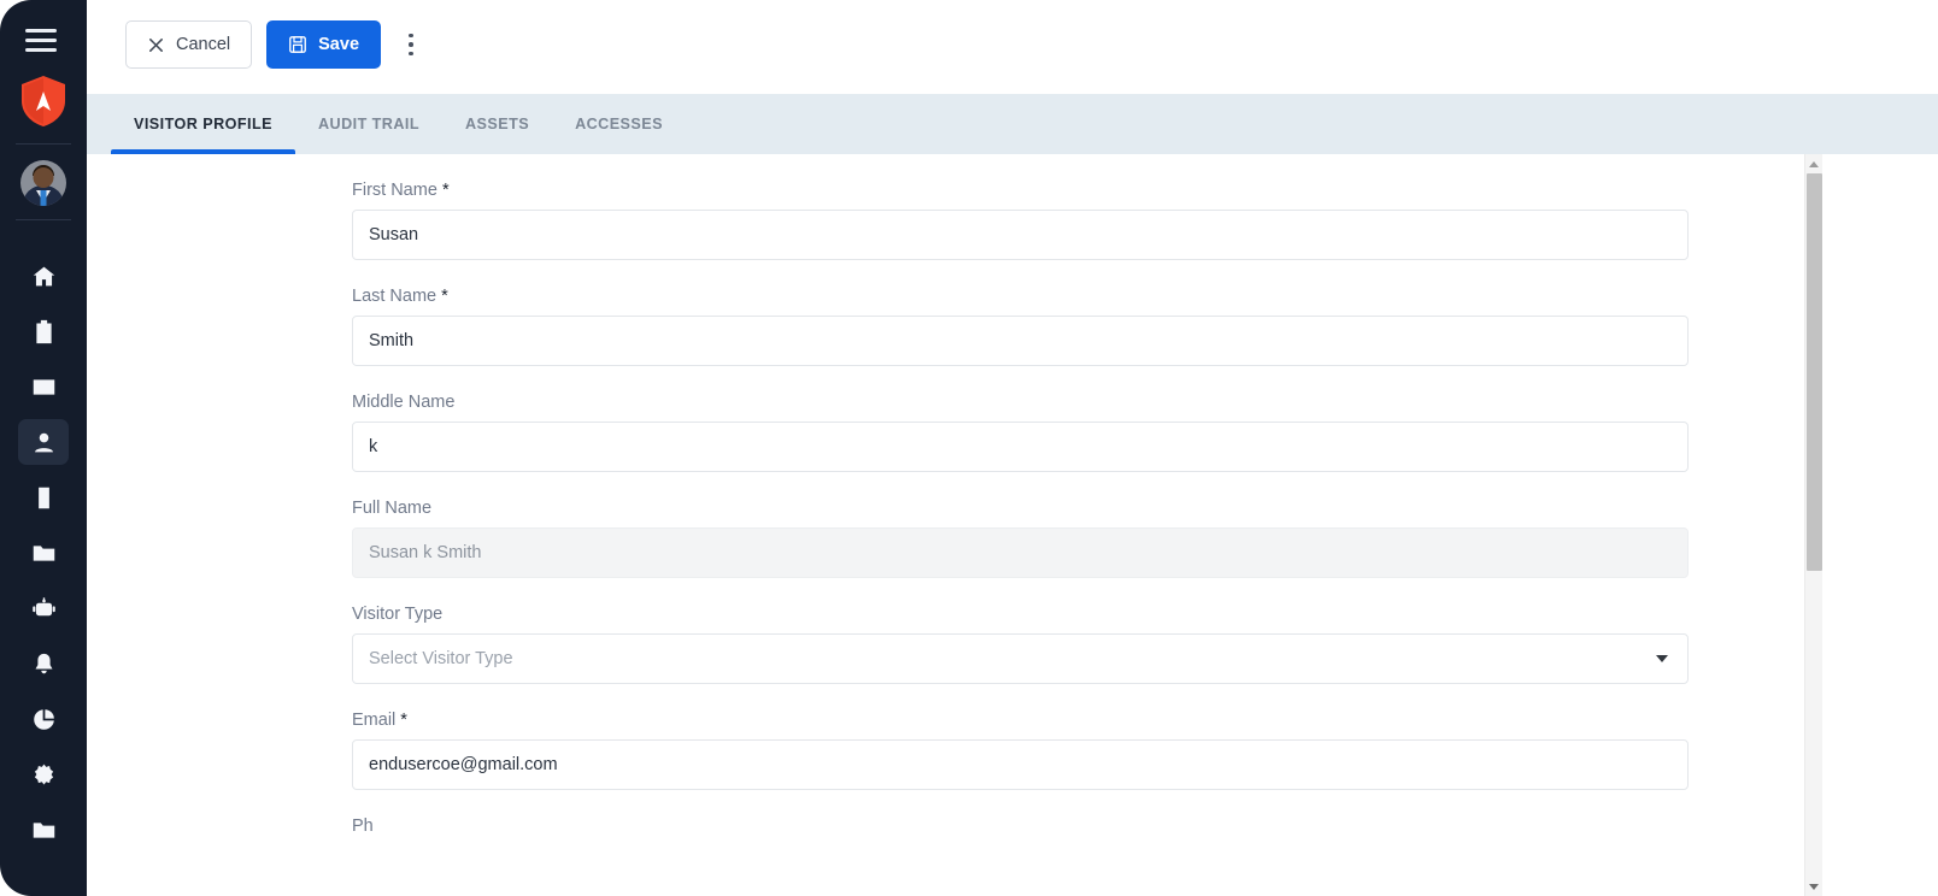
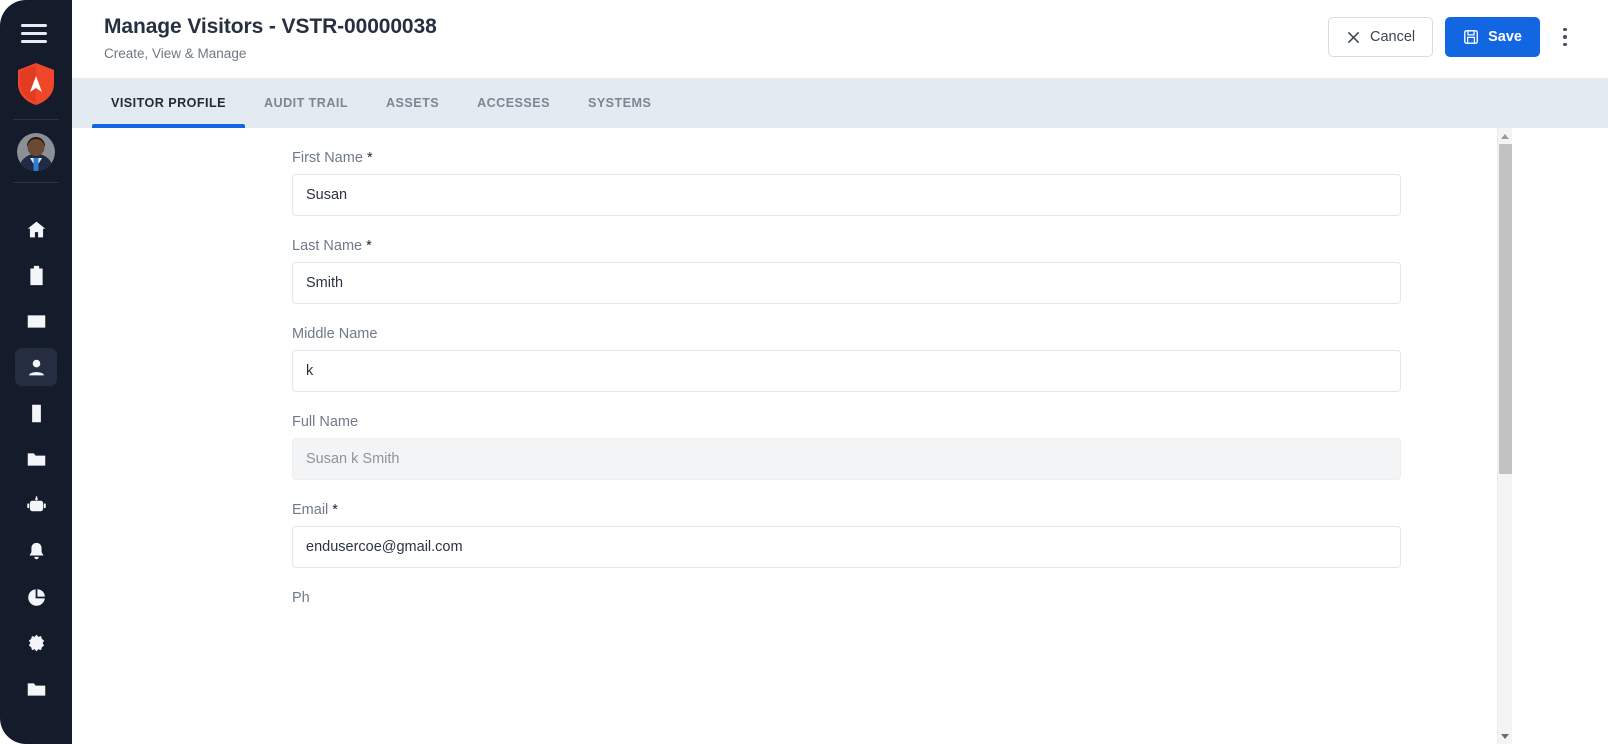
+ Manage Visitors - VSTR-00000038
+ Create, View & Manage
  Cancel
  Save
  VISITOR PROFILE
  AUDIT TRAIL
  ASSETS
  ACCESSES
+ SYSTEMS
  First Name *
  Susan
  Last Name *
  Smith
  Middle Name
  k
  Full Name
  Susan k Smith
- Visitor Type
- Select Visitor Type
  Email *
  endusercoe@gmail.com
  Ph
